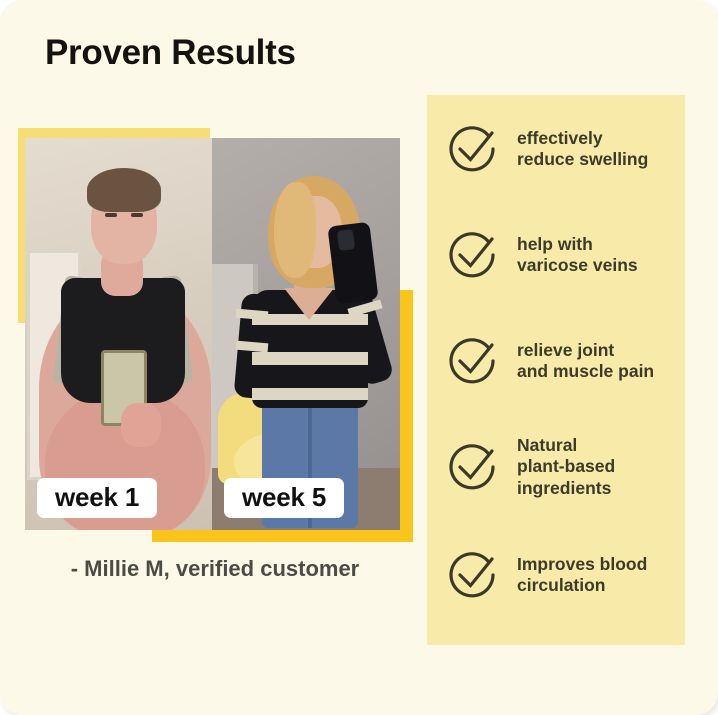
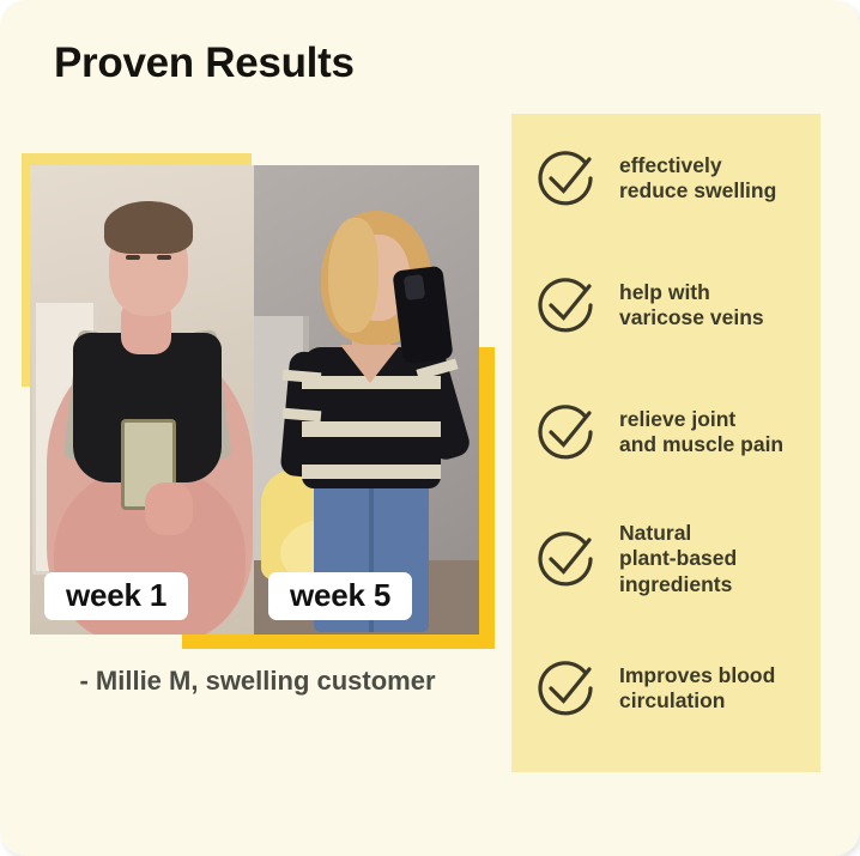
  Proven Results
  week 1
  week 5
- - Millie M, verified customer
+ - Millie M, swelling customer
  effectively
  reduce swelling
  help with
  varicose veins
  relieve joint
  and muscle pain
  Natural
  plant-based
  ingredients
  Improves blood
  circulation
